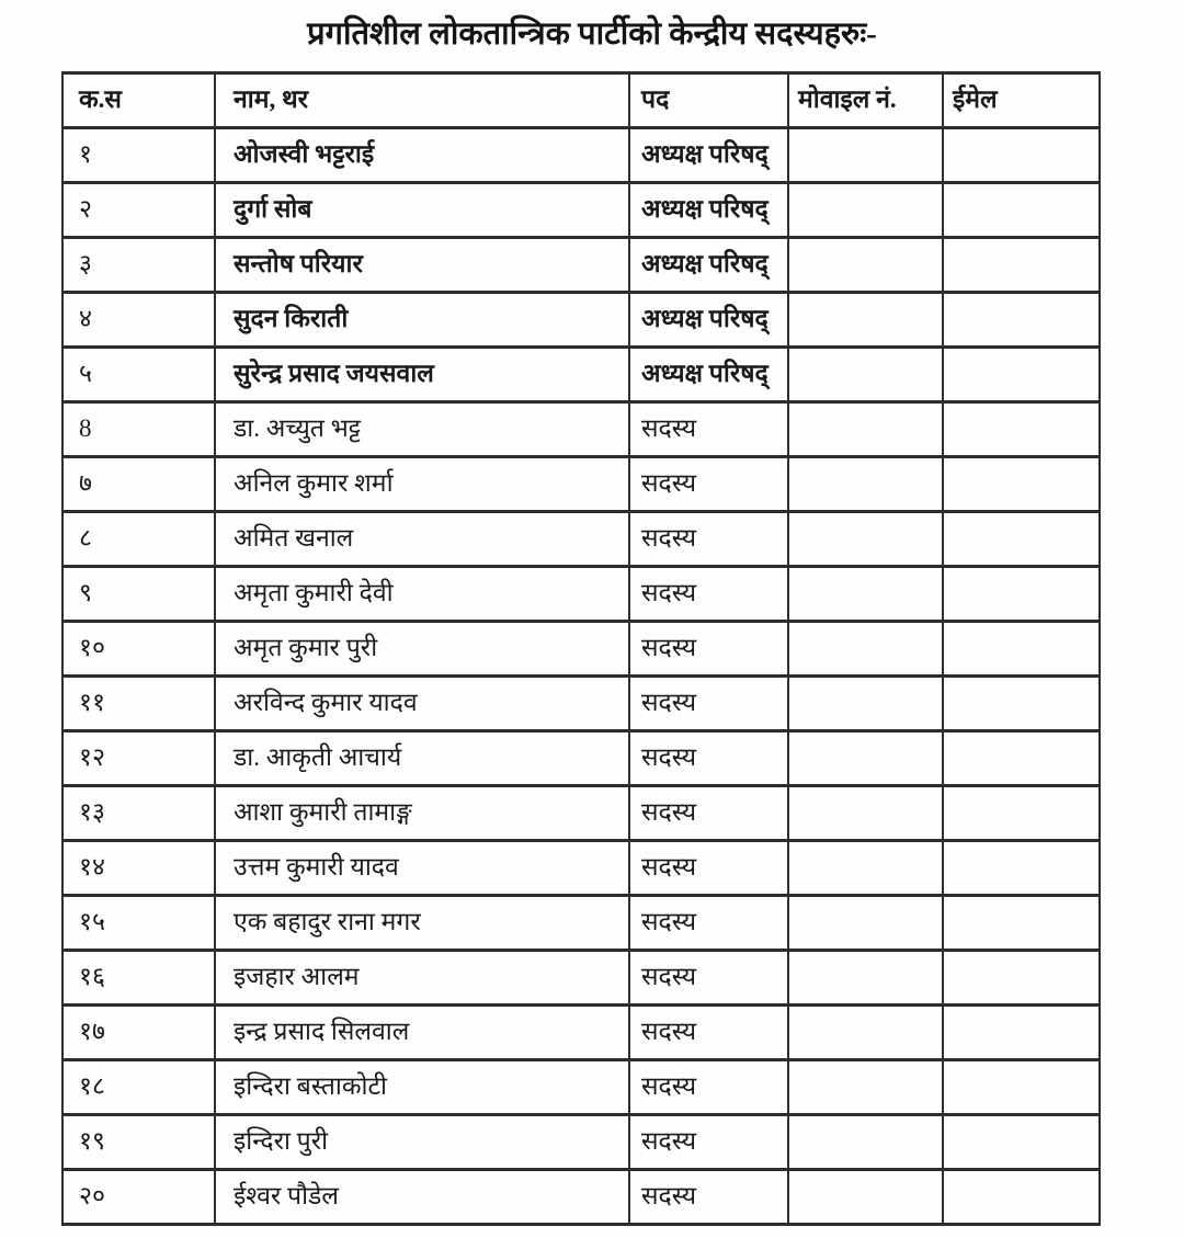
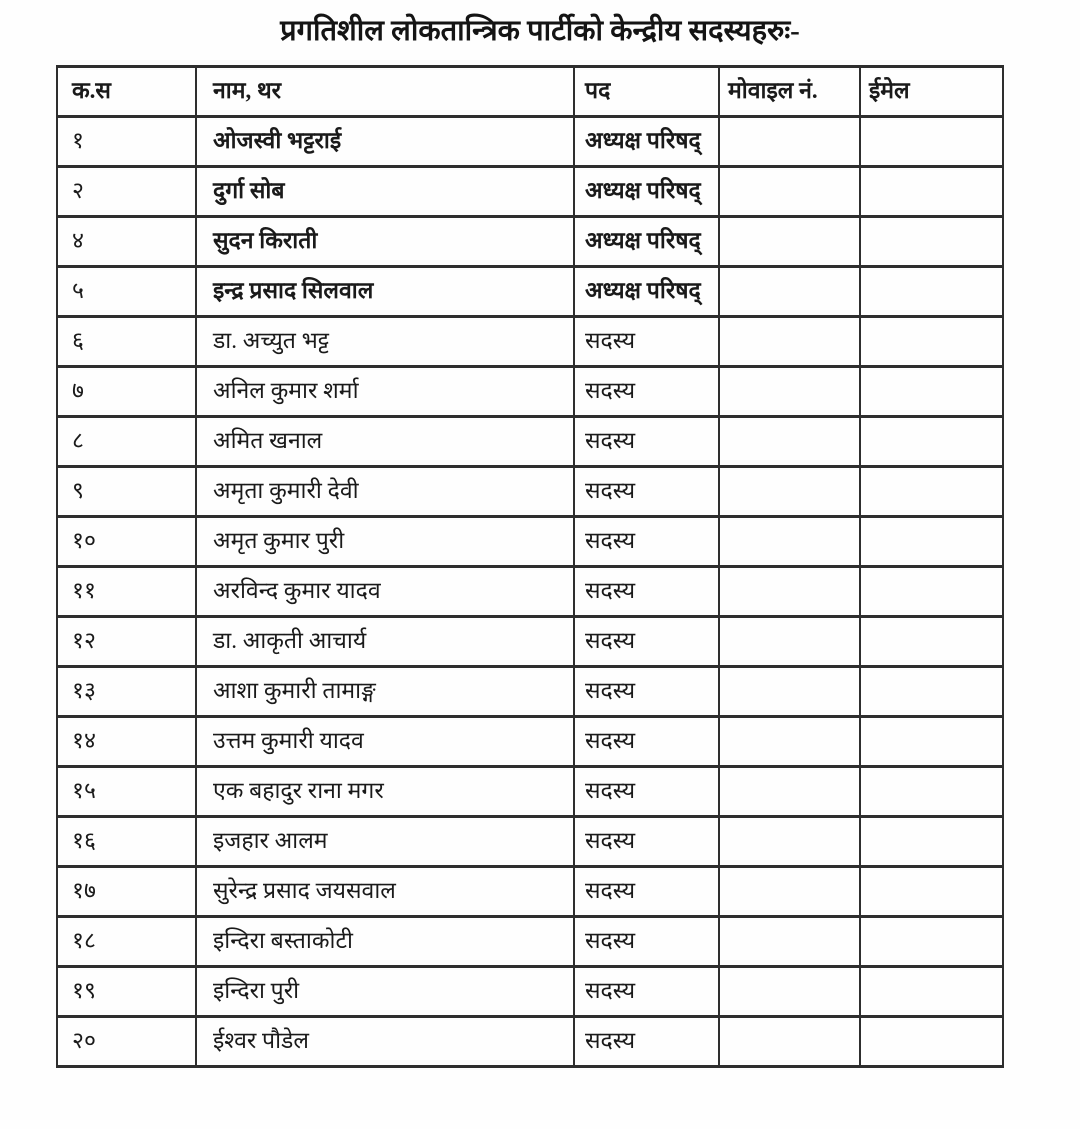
  प्रगतिशील लोकतान्त्रिक पार्टीको केन्द्रीय सदस्यहरुः-
  क.स	नाम, थर	पद	मोवाइल नं.	ईमेल
  १	ओजस्वी भट्टराई	अध्यक्ष परिषद्
  २	दुर्गा सोब	अध्यक्ष परिषद्
- ३	सन्तोष परियार	अध्यक्ष परिषद्
  ४	सुदन किराती	अध्यक्ष परिषद्
- ५	सुरेन्द्र प्रसाद जयसवाल	अध्यक्ष परिषद्
+ ५	इन्द्र प्रसाद सिलवाल	अध्यक्ष परिषद्
- 8	डा. अच्युत भट्ट	सदस्य
+ ६	डा. अच्युत भट्ट	सदस्य
  ७	अनिल कुमार शर्मा	सदस्य
  ८	अमित खनाल	सदस्य
  ९	अमृता कुमारी देवी	सदस्य
  १०	अमृत कुमार पुरी	सदस्य
  ११	अरविन्द कुमार यादव	सदस्य
  १२	डा. आकृती आचार्य	सदस्य
  १३	आशा कुमारी तामाङ्ग	सदस्य
  १४	उत्तम कुमारी यादव	सदस्य
  १५	एक बहादुर राना मगर	सदस्य
  १६	इजहार आलम	सदस्य
- १७	इन्द्र प्रसाद सिलवाल	सदस्य
+ १७	सुरेन्द्र प्रसाद जयसवाल	सदस्य
  १८	इन्दिरा बस्ताकोटी	सदस्य
  १९	इन्दिरा पुरी	सदस्य
  २०	ईश्वर पौडेल	सदस्य
